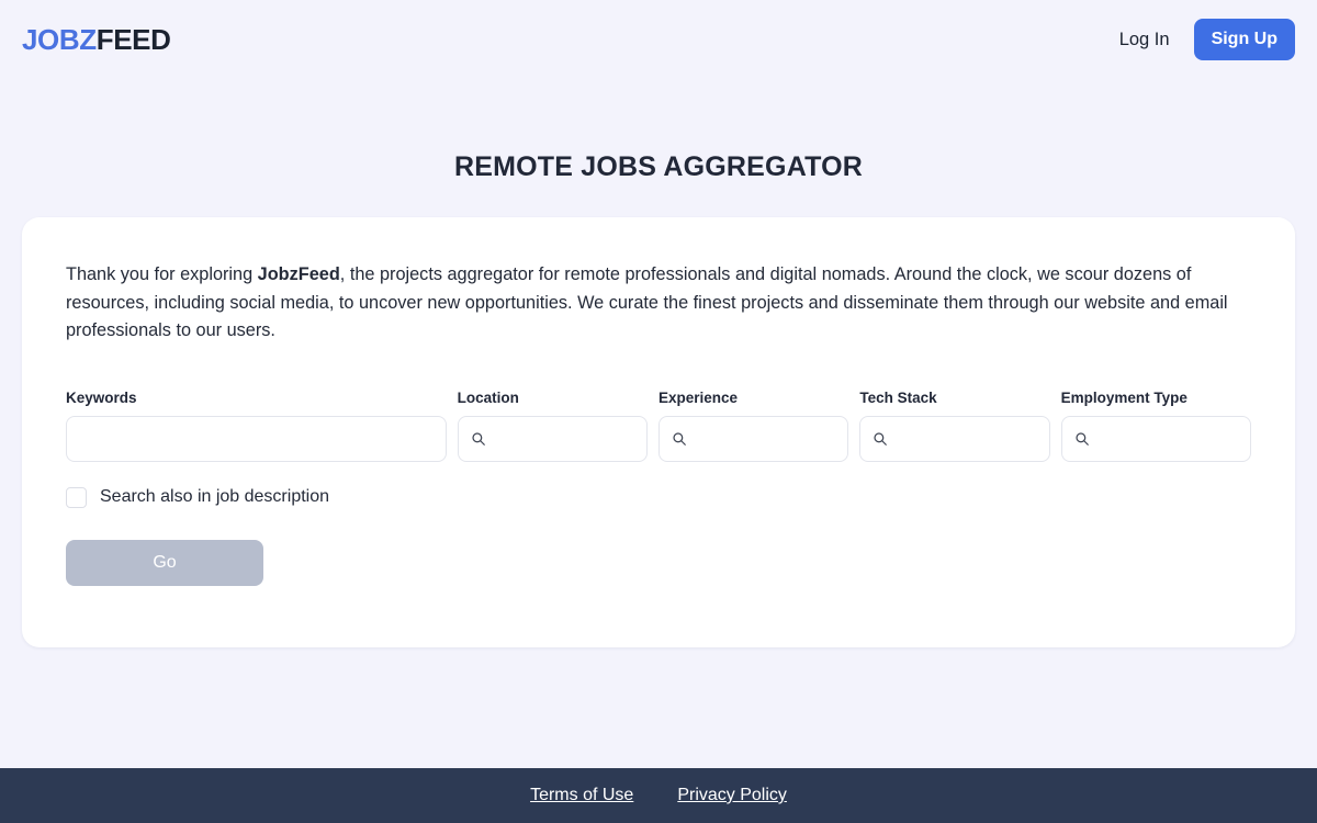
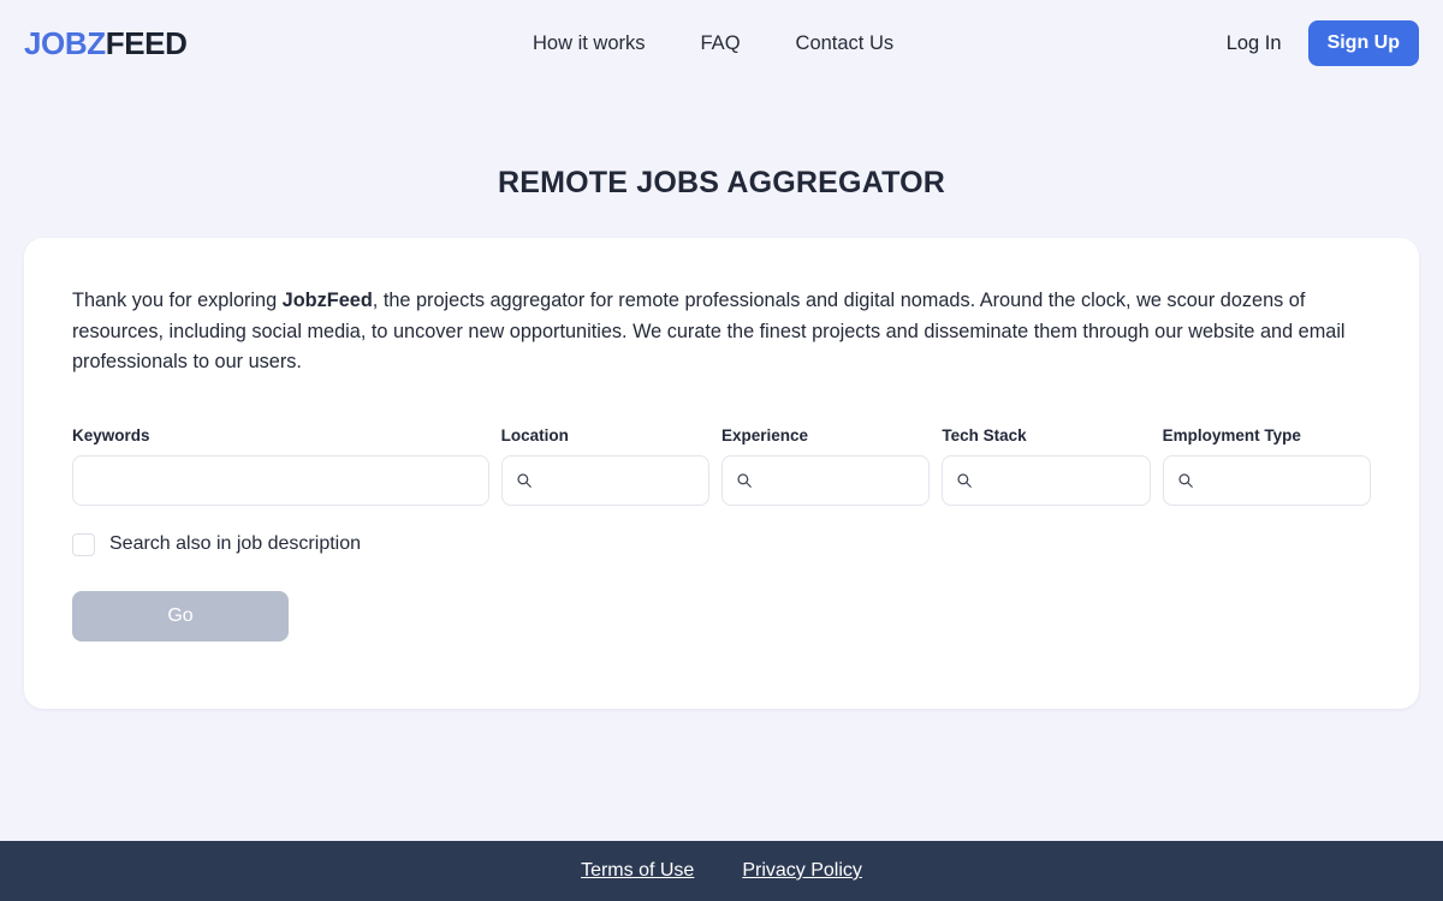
  JOBZ
  FEED
+ How it works
+ FAQ
+ Contact Us
  Log In
  Sign Up
  REMOTE JOBS AGGREGATOR
  Thank you for exploring JobzFeed, the projects aggregator for remote professionals and digital nomads. Around the clock, we scour dozens of resources, including social media, to uncover new opportunities. We curate the finest projects and disseminate them through our website and email professionals to our users.
  Keywords
  Location
  Experience
  Tech Stack
  Employment Type
  Search also in job description
  Go
  Terms of Use
  Privacy Policy
